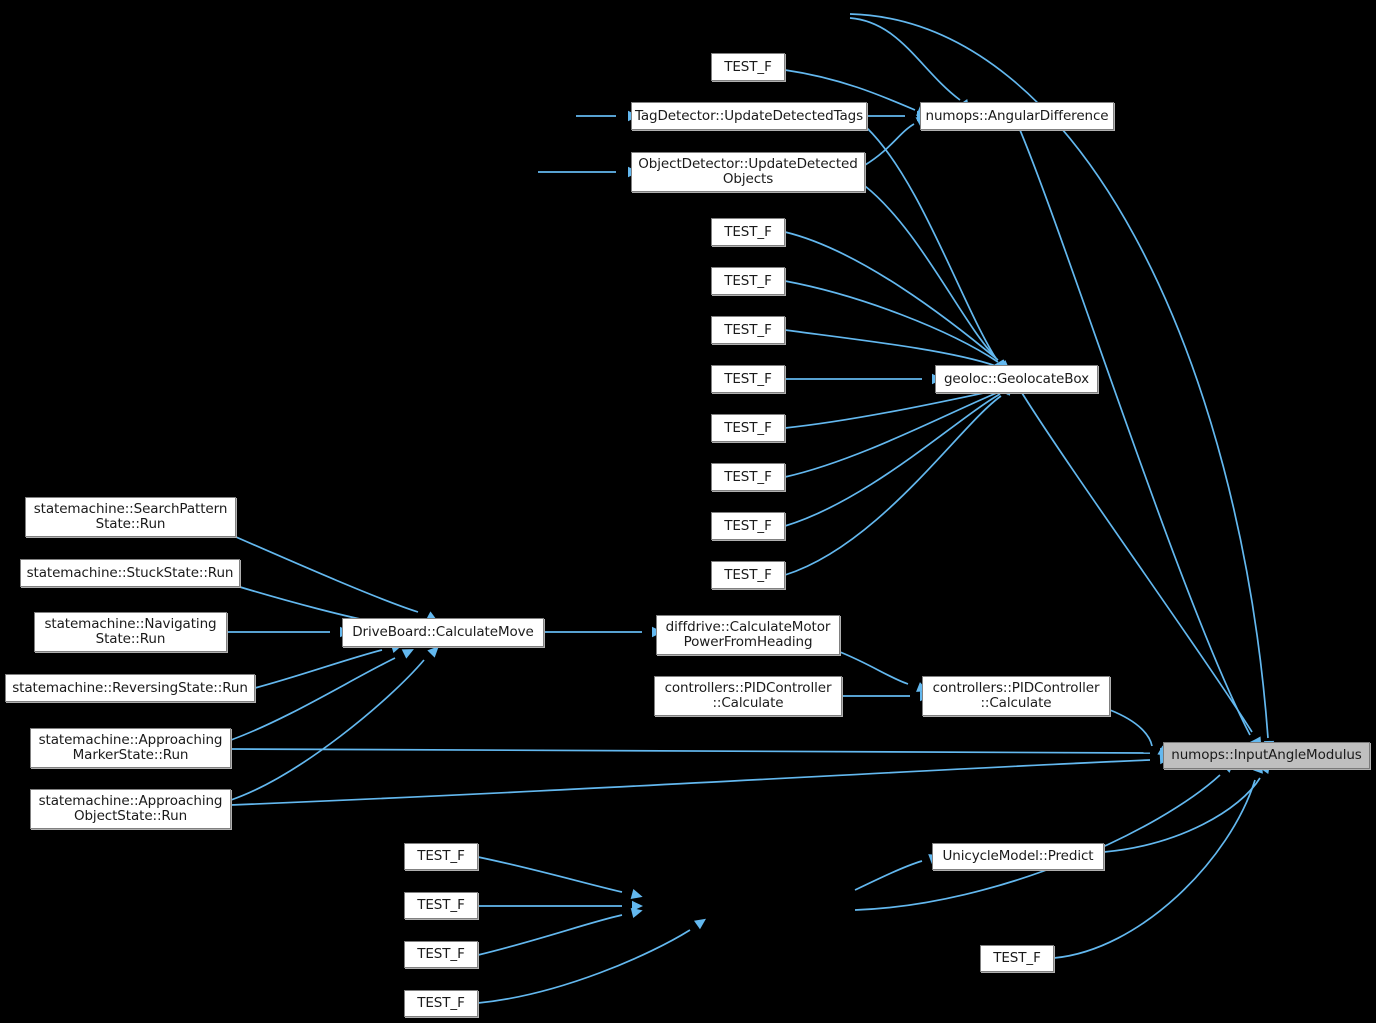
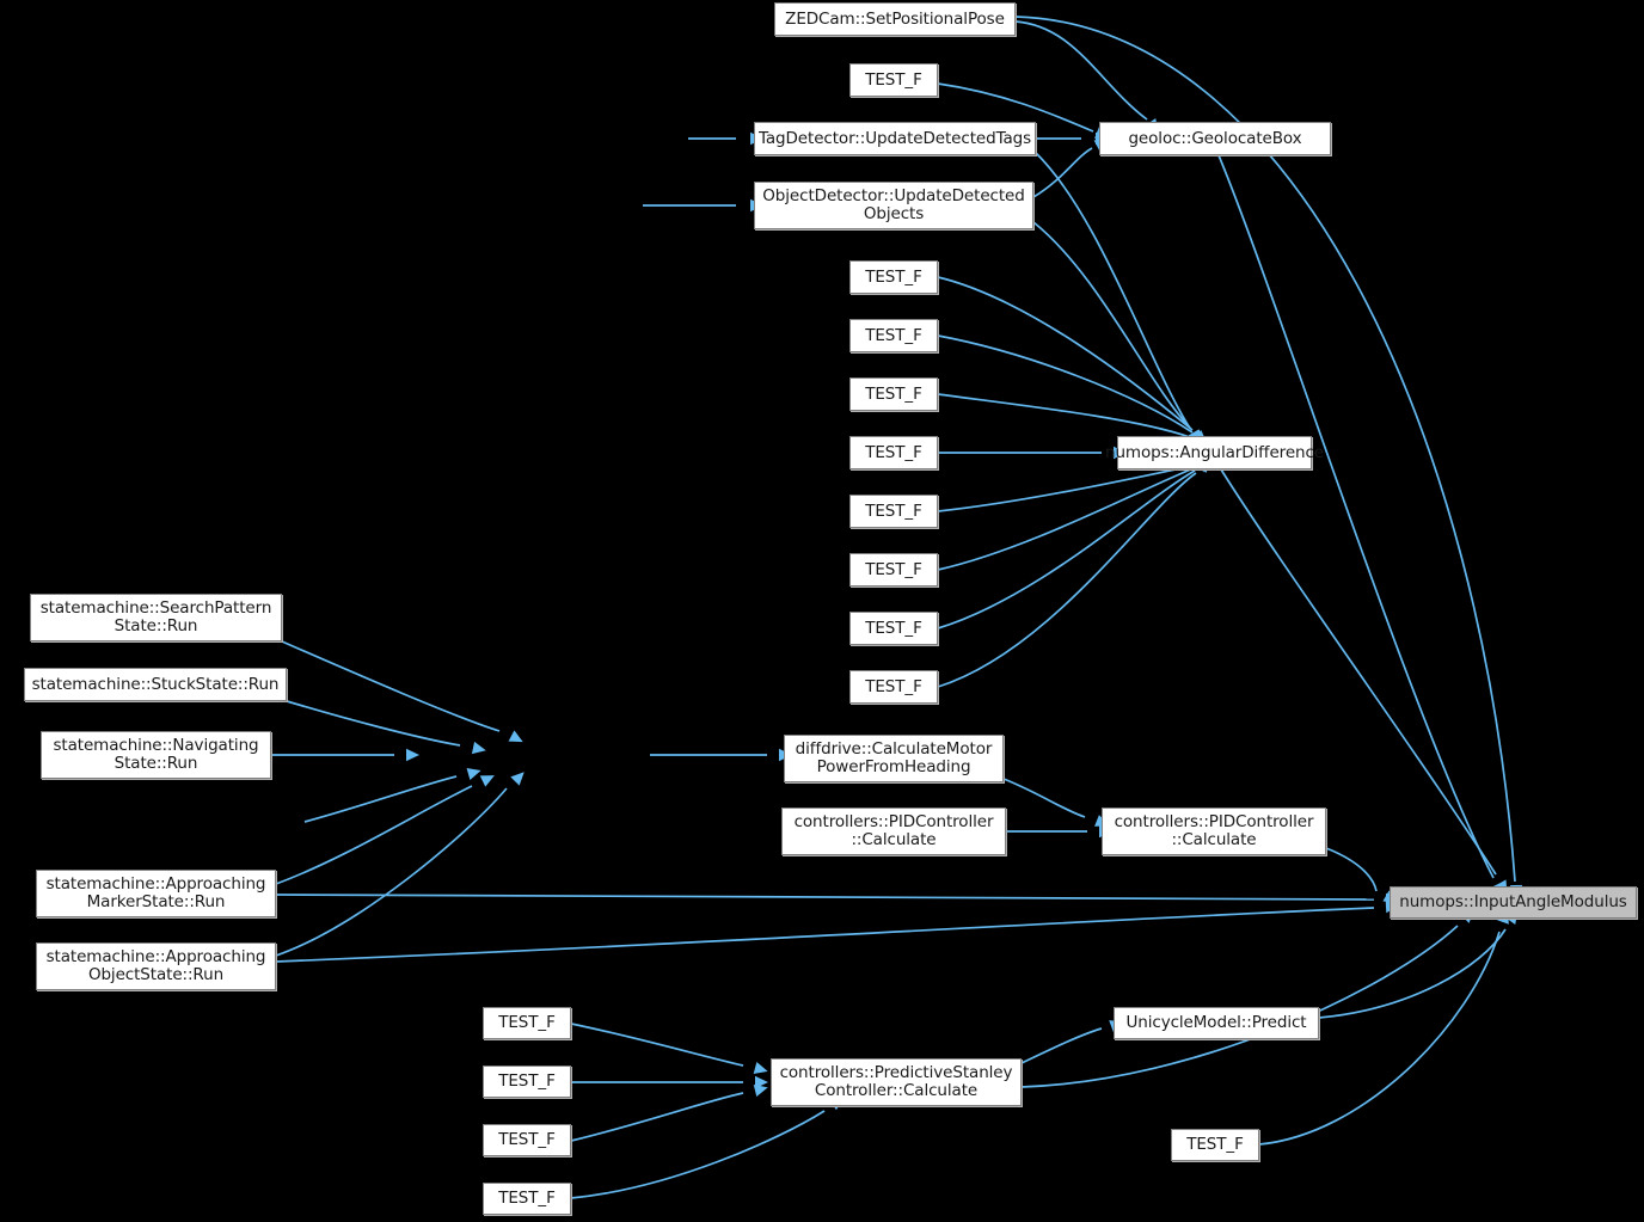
+ ZEDCam::SetPositionalPose
  TEST_F
  TagDetector::UpdateDetectedTags
- numops::AngularDifference
+ geoloc::GeolocateBox
  ObjectDetector::UpdateDetected
  Objects
  TEST_F
  TEST_F
  TEST_F
  TEST_F
- geoloc::GeolocateBox
+ numops::AngularDifference
  TEST_F
  TEST_F
  TEST_F
  TEST_F
  statemachine::SearchPattern
  State::Run
  statemachine::StuckState::Run
  statemachine::Navigating
  State::Run
- statemachine::ReversingState::Run
  statemachine::Approaching
  MarkerState::Run
  statemachine::Approaching
  ObjectState::Run
- DriveBoard::CalculateMove
  diffdrive::CalculateMotor
  PowerFromHeading
  controllers::PIDController
  ::Calculate
  controllers::PIDController
  ::Calculate
  numops::InputAngleModulus
  TEST_F
  TEST_F
  TEST_F
  TEST_F
+ controllers::PredictiveStanley
+ Controller::Calculate
  UnicycleModel::Predict
  TEST_F
